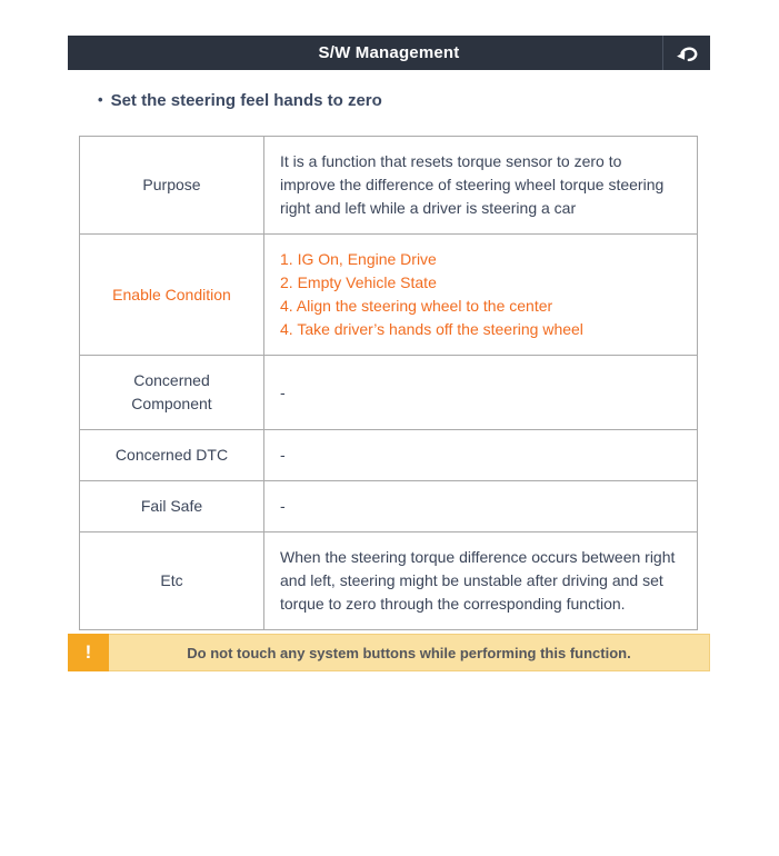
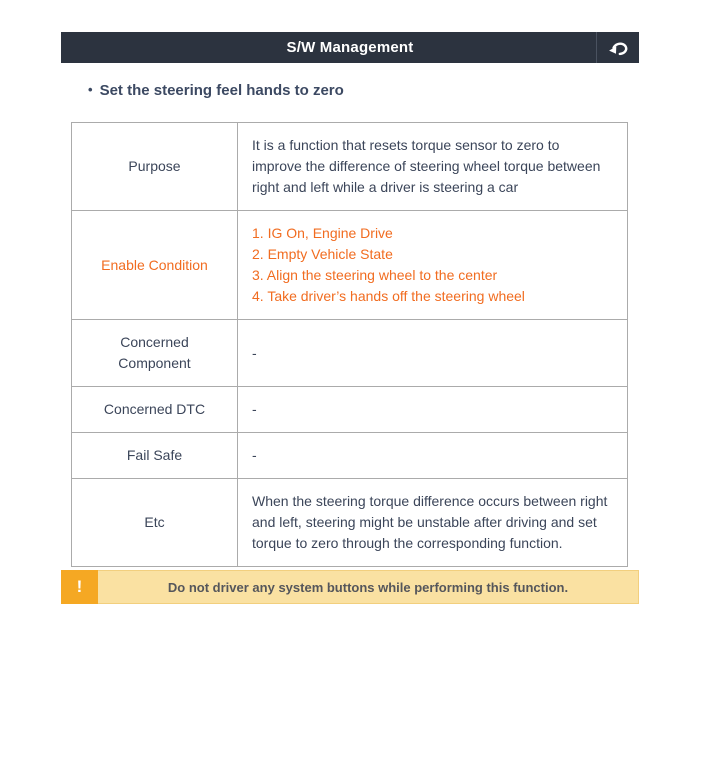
  S/W Management
  • Set the steering feel hands to zero
- Purpose	It is a function that resets torque sensor to zero to improve the difference of steering wheel torque steering right and left while a driver is steering a car
+ Purpose	It is a function that resets torque sensor to zero to improve the difference of steering wheel torque between right and left while a driver is steering a car
- Enable Condition	1. IG On, Engine Drive2. Empty Vehicle State4. Align the steering wheel to the center4. Take driver’s hands off the steering wheel
+ Enable Condition	1. IG On, Engine Drive2. Empty Vehicle State3. Align the steering wheel to the center4. Take driver’s hands off the steering wheel
  Concerned Component	-
  Concerned DTC	-
  Fail Safe	-
  Etc	When the steering torque difference occurs between right and left, steering might be unstable after driving and set torque to zero through the corresponding function.
  !
- Do not touch any system buttons while performing this function.
+ Do not driver any system buttons while performing this function.
